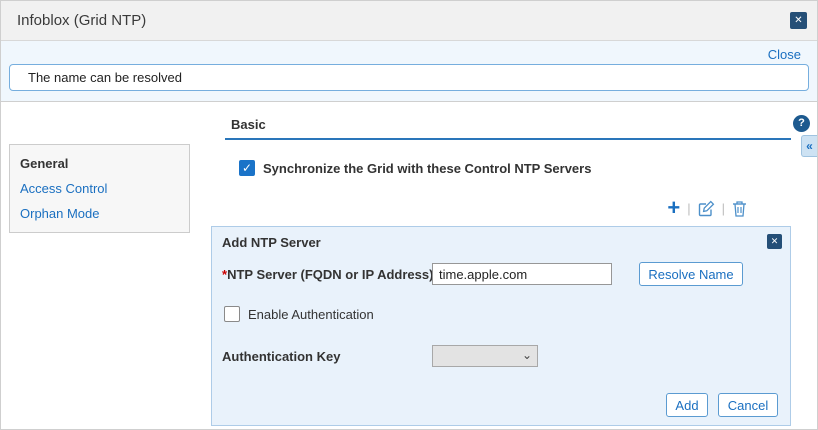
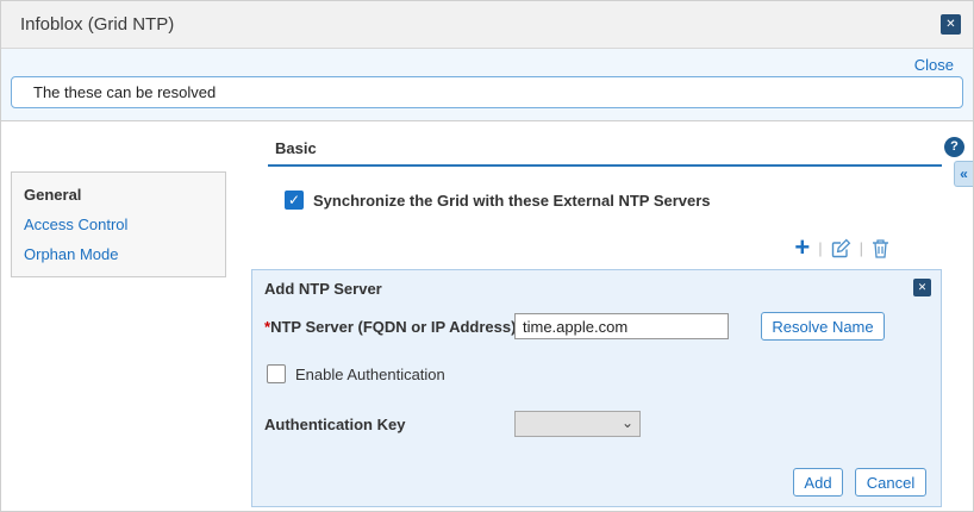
  Infoblox (Grid NTP)
  ✕
  Close
- The name can be resolved
+ The these can be resolved
  ?
  «
  Basic
  General
  Access Control
  Orphan Mode
  ✓
- Synchronize the Grid with these Control NTP Servers
+ Synchronize the Grid with these External NTP Servers
  +
  |
  |
  Add NTP Server
  ✕
  *NTP Server (FQDN or IP Address
  time.apple.com
  Resolve Name
  Enable Authentication
  Authentication Key
  ⌄
  Add
  Cancel
